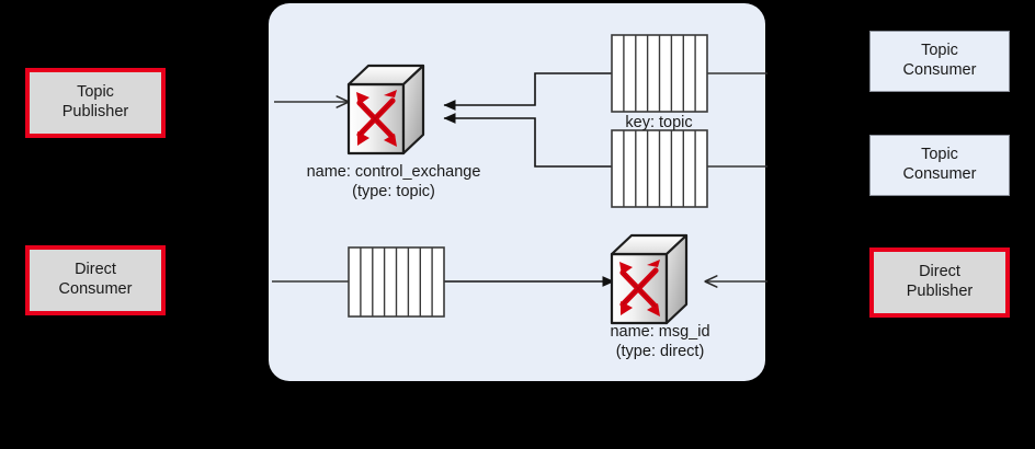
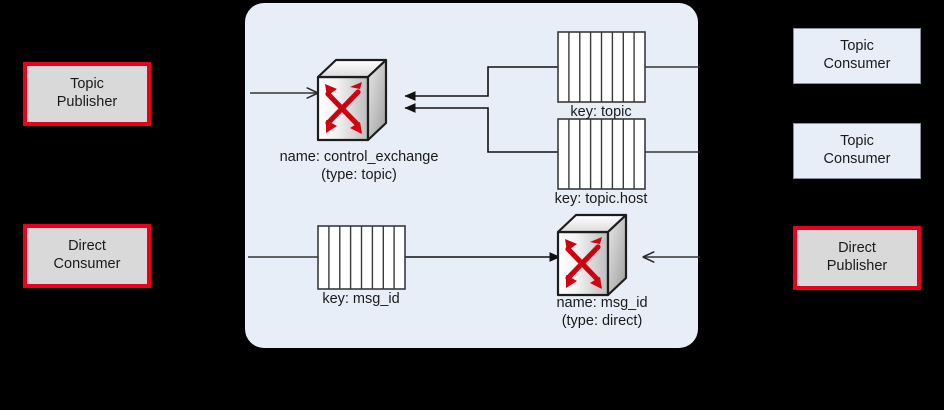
  Topic
  Publisher
  Direct
  Consumer
  Topic
  Consumer
  Topic
  Consumer
  Direct
  Publisher
  name: control_exchange
  (type: topic)
  name: msg_id
  (type: direct)
  key: topic
+ key: topic.host
+ key: msg_id
